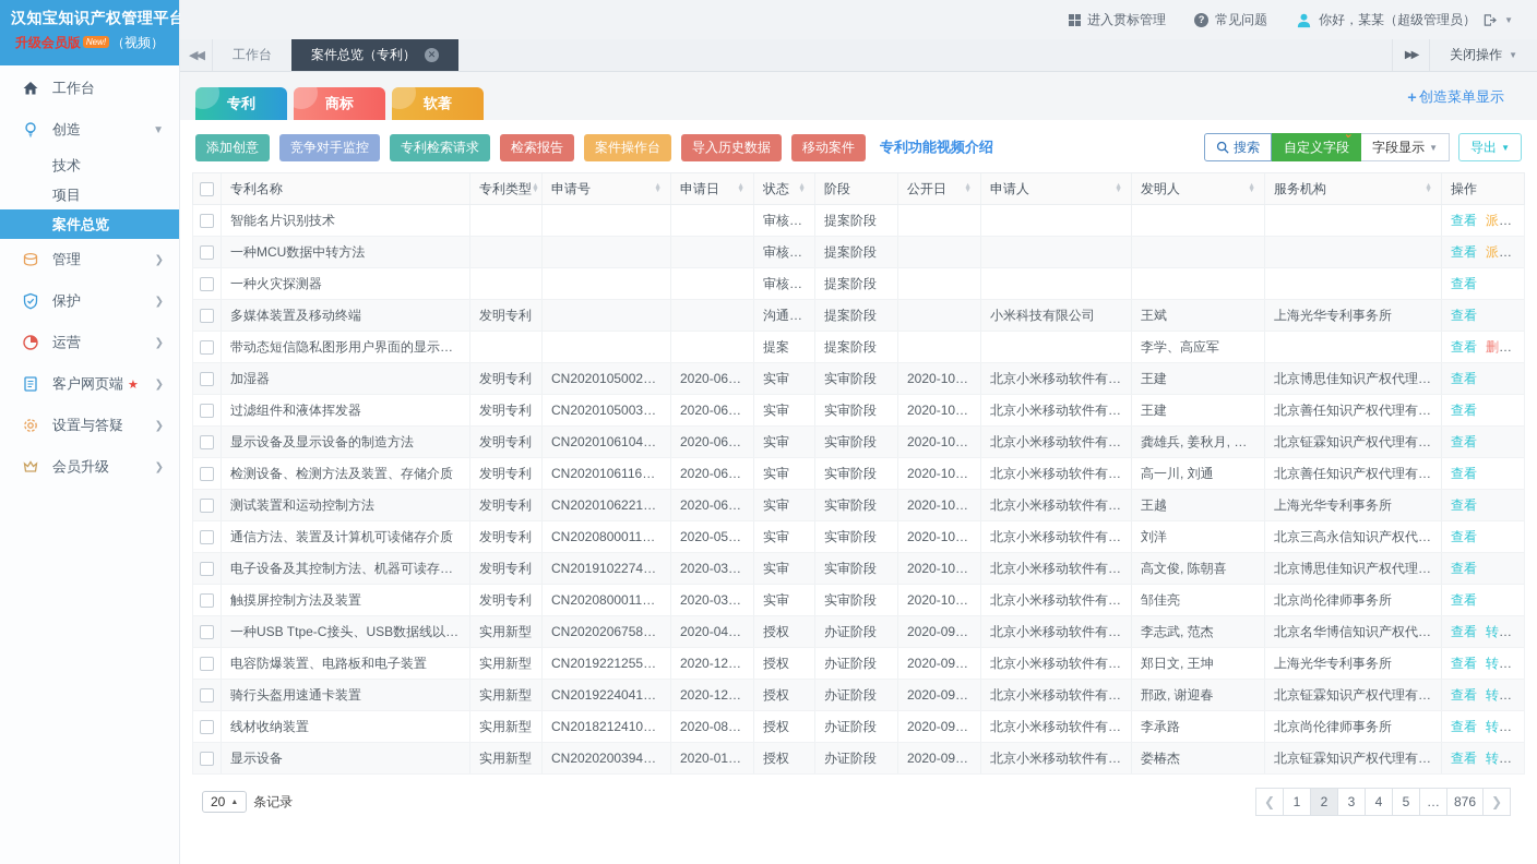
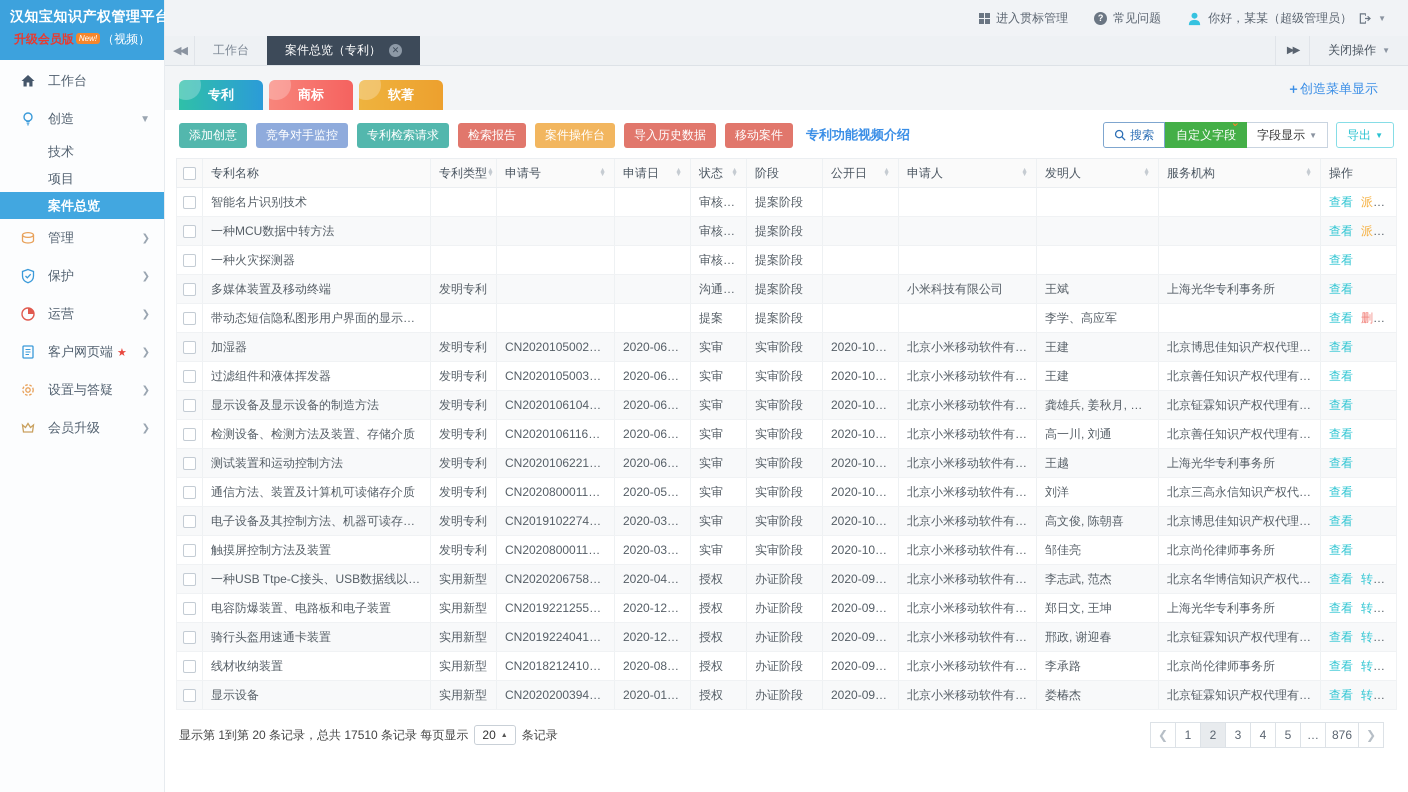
  汉知宝知识产权管理平台
  升级会员版 New! （视频）
  工作台
  创造
  ▼
  技术
  项目
  案件总览
  管理
  ❯
  保护
  ❯
  运营
  ❯
  客户网页端 ★
  ❯
  设置与答疑
  ❯
  会员升级
  ❯
  进入贯标管理
  ?
  常见问题
  你好，某某（超级管理员）
  ▼
  ◀◀
  工作台
  案件总览（专利）
  ✕
  ▶▶
  关闭操作
  ▼
  专利
  商标
  软著
  ＋创造菜单显示
  添加创意
  竞争对手监控
  专利检索请求
  检索报告
  案件操作台
  导入历史数据
  移动案件
  专利功能视频介绍
  搜索
  自定义字段
  字段显示
  ▼
  导出
  ▼
  专利名称
  专利类型
  申请号
  申请日
  状态
  阶段
  公开日
  申请人
  发明人
  服务机构
  操作
  智能名片识别技术
  审核通过
  提案阶段
  查看 派案
  一种MCU数据中转方法
  审核通过
  提案阶段
  查看 派案
  一种火灾探测器
  审核中 (.
  提案阶段
  查看
  多媒体装置及移动终端
  发明专利
  沟通撰写
  提案阶段
  小米科技有限公司
  王斌
  上海光华专利事务所
  查看
  带动态短信隐私图形用户界面的显示屏幕
  提案
  提案阶段
  李学、高应军
  查看 删除...
  加湿器
  发明专利
  CN202010500236.7
  2020-06-04
  实审
  实审阶段
  2020-10-02
  北京小米移动软件有限公
  王建
  北京博思佳知识产权代理有限
  查看
  过滤组件和液体挥发器
  发明专利
  CN202010500345.9
  2020-06-04
  实审
  实审阶段
  2020-10-02
  北京小米移动软件有限公
  王建
  北京善任知识产权代理有限公
  查看
  显示设备及显示设备的制造方法
  发明专利
  CN202010610409.0
  2020-06-29
  实审
  实审阶段
  2020-10-02
  北京小米移动软件有限公
  龚雄兵, 姜秋月, 张秋.
  北京钲霖知识产权代理有限公
  查看
  检测设备、检测方法及装置、存储介质
  发明专利
  CN202010611612.X
  2020-06-29
  实审
  实审阶段
  2020-10-02
  北京小米移动软件有限公
  高一川, 刘通
  北京善任知识产权代理有限公
  查看
  测试装置和运动控制方法
  发明专利
  CN202010622172.8
  2020-06-30
  实审
  实审阶段
  2020-10-02
  北京小米移动软件有限公
  王越
  上海光华专利事务所
  查看
  通信方法、装置及计算机可读储存介质
  发明专利
  CN202080001146.1
  2020-05-29
  实审
  实审阶段
  2020-10-02
  北京小米移动软件有限公
  刘洋
  北京三高永信知识产权代理有
  查看
  电子设备及其控制方法、机器可读存储介
  发明专利
  CN201910227489.9
  2020-03-25
  实审
  实审阶段
  2020-10-02
  北京小米移动软件有限公
  高文俊, 陈朝喜
  北京博思佳知识产权代理有限
  查看
  触摸屏控制方法及装置
  发明专利
  CN202080001146.1
  2020-03-25
  实审
  实审阶段
  2020-10-02
  北京小米移动软件有限公
  邹佳亮
  北京尚伦律师事务所
  查看
  一种USB Ttpe-C接头、USB数据线以及充
  实用新型
  CN202020675895.X
  2020-04-28
  授权
  办证阶段
  2020-09-29
  北京小米移动软件有限公
  李志武, 范杰
  北京名华博信知识产权代理有
  查看 转年费
  电容防爆装置、电路板和电子装置
  实用新型
  CN201922125565.3
  2020-12-02
  授权
  办证阶段
  2020-09-29
  北京小米移动软件有限公
  郑日文, 王坤
  上海光华专利事务所
  查看 转年费
  骑行头盔用速通卡装置
  实用新型
  CN201922404143.X
  2020-12-27
  授权
  办证阶段
  2020-09-29
  北京小米移动软件有限公
  邢政, 谢迎春
  北京钲霖知识产权代理有限公
  查看 转年费
  线材收纳装置
  实用新型
  CN201821241023.1
  2020-08-02
  授权
  办证阶段
  2020-09-29
  北京小米移动软件有限公
  李承路
  北京尚伦律师事务所
  查看 转年费
  显示设备
  实用新型
  CN202020039468.2
  2020-01-08
  授权
  办证阶段
  2020-09-29
  北京小米移动软件有限公
  娄椿杰
  北京钲霖知识产权代理有限公
  查看 转年费
+ 显示第 1到第 20 条记录，总共 17510 条记录 每页显示
  20
  条记录
  ❮
  1
  2
  3
  4
  5
  …
  876
  ❯
